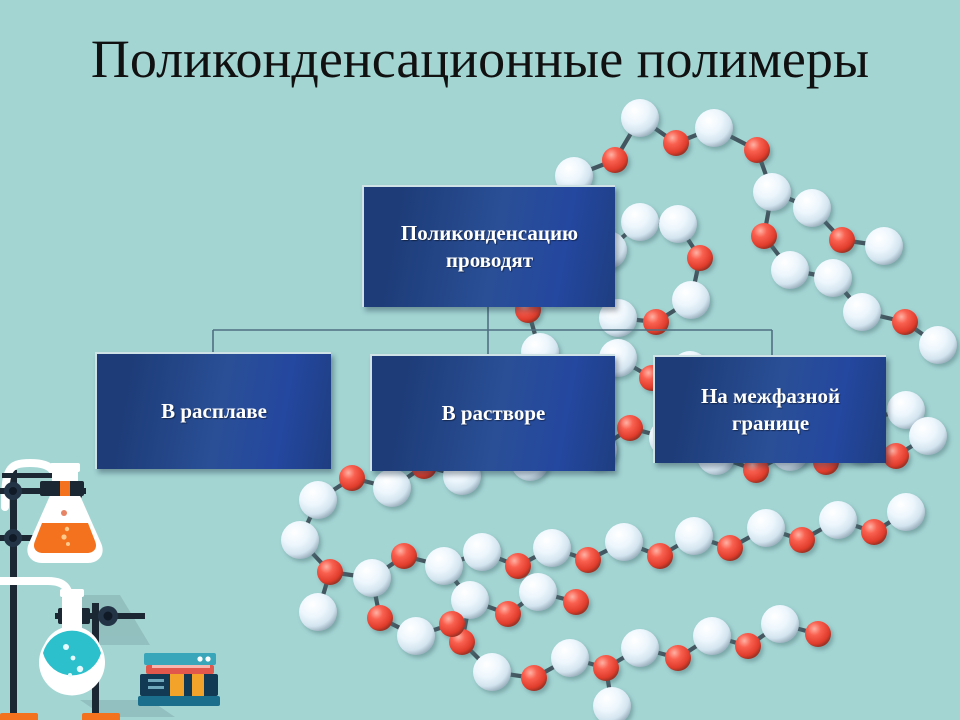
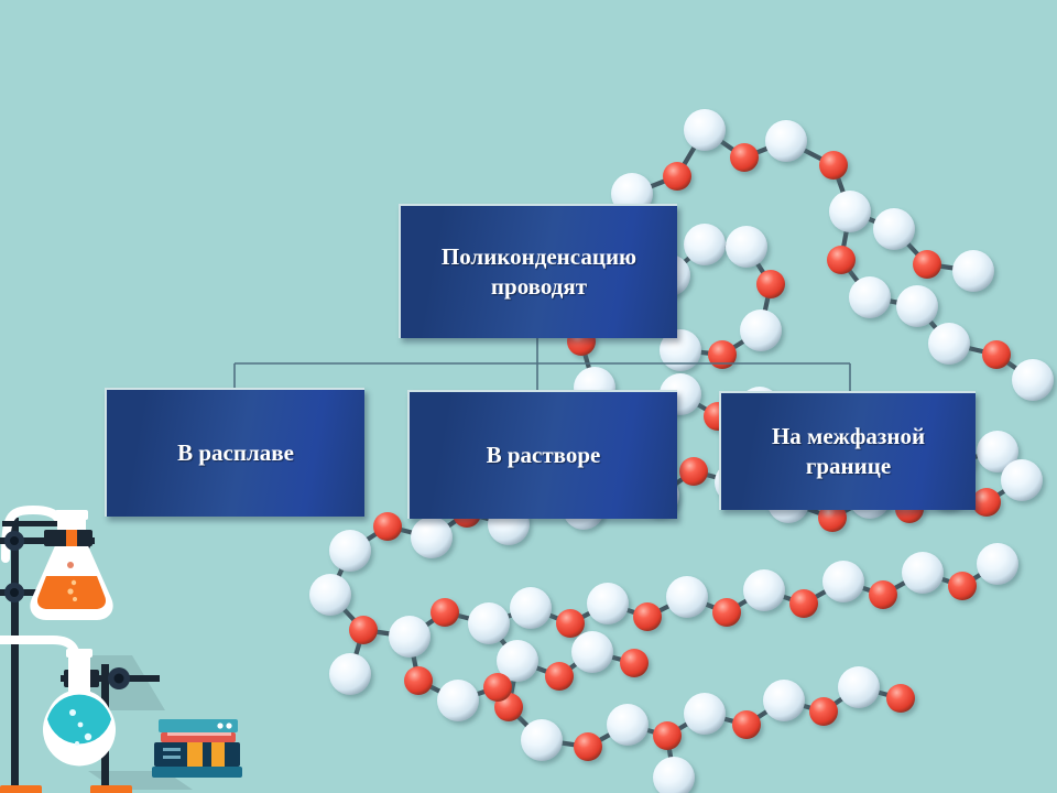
- Поликонденсационные полимеры
  Поликонденсацию проводят
  В расплаве
  В растворе
  На межфазной границе
